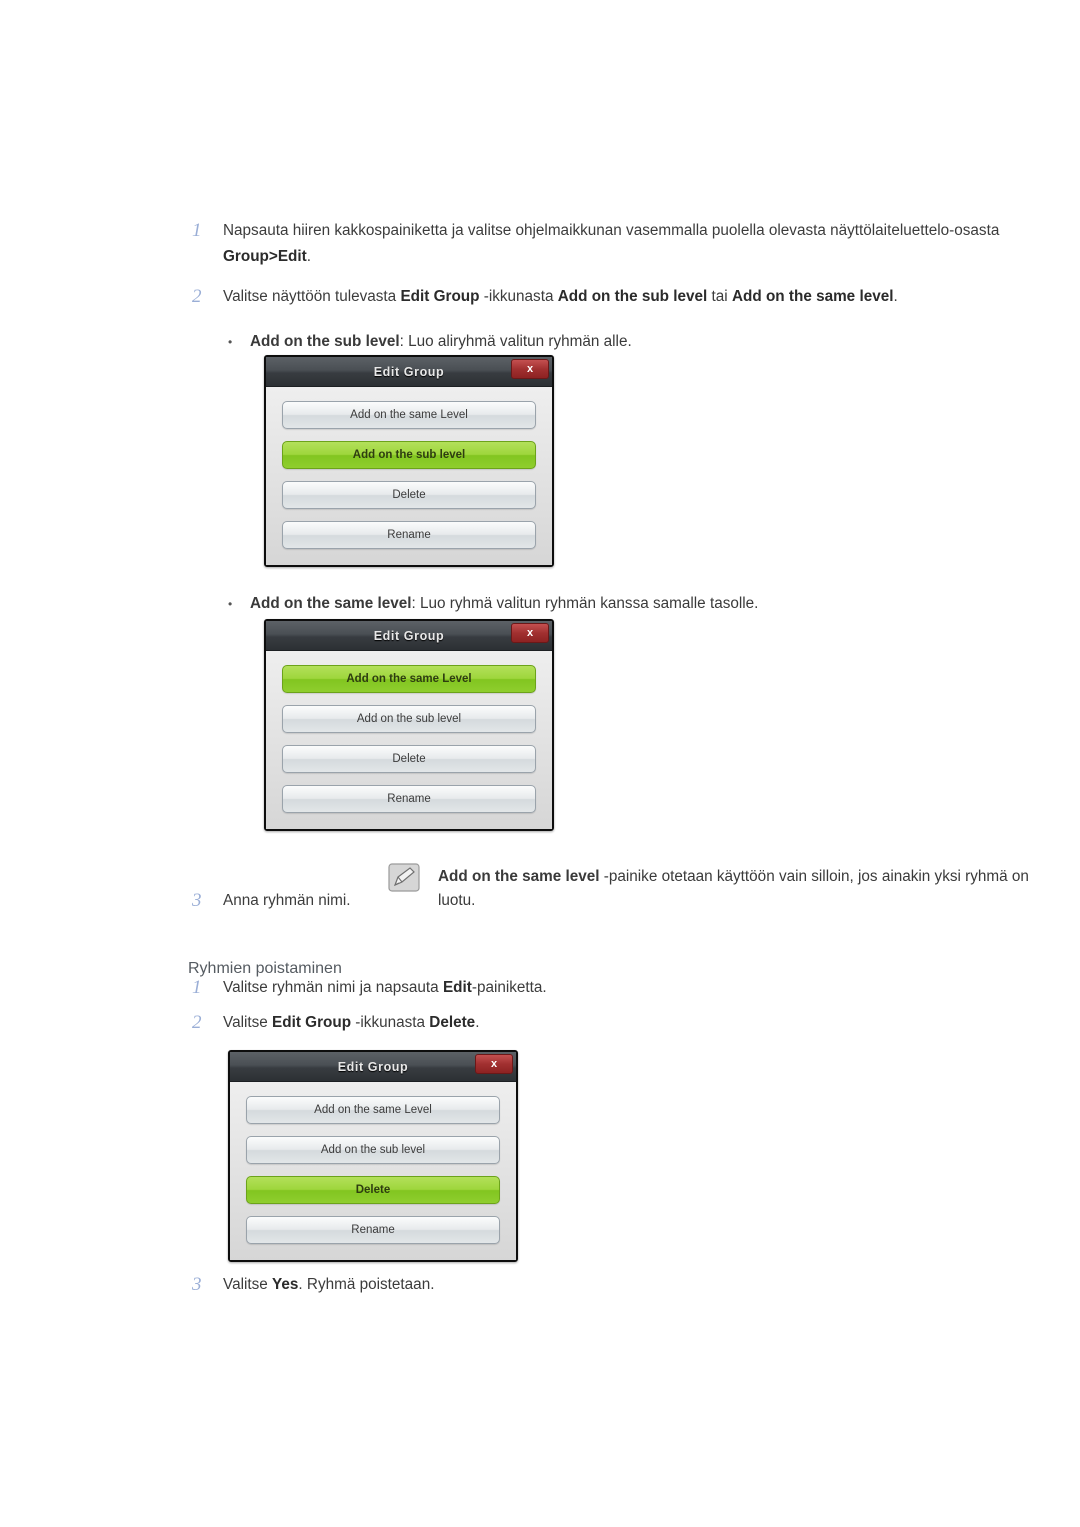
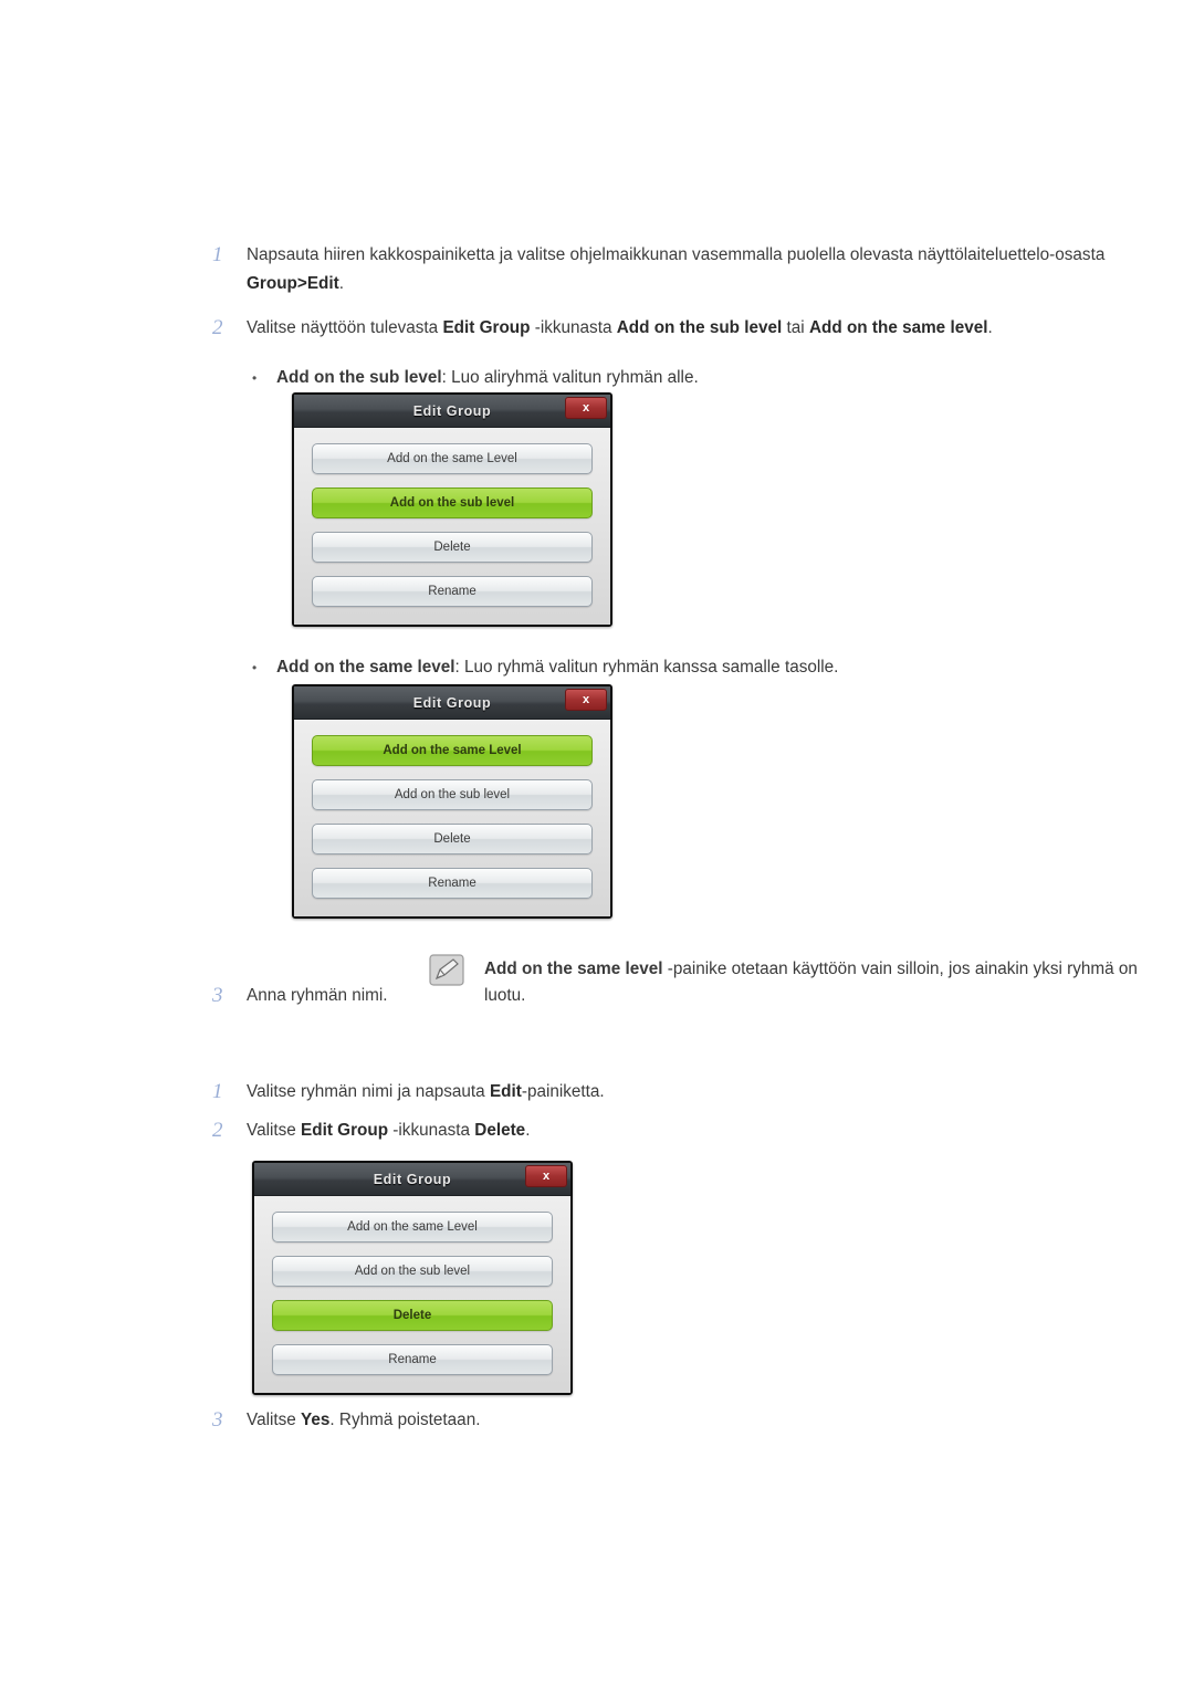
  1
  Napsauta hiiren kakkospainiketta ja valitse ohjelmaikkunan vasemmalla puolella olevasta näyttölaiteluettelo-osasta Group>Edit.
  2
  Valitse näyttöön tulevasta Edit Group -ikkunasta Add on the sub level tai Add on the same level.
  •
  Add on the sub level: Luo aliryhmä valitun ryhmän alle.
  Edit Group
  x
  Add on the same Level
  Add on the sub level
  Delete
  Rename
  •
  Add on the same level: Luo ryhmä valitun ryhmän kanssa samalle tasolle.
  Edit Group
  x
  Add on the same Level
  Add on the sub level
  Delete
  Rename
  Add on the same level -painike otetaan käyttöön vain silloin, jos ainakin yksi ryhmä on luotu.
  3
  Anna ryhmän nimi.
- Ryhmien poistaminen
  1
  Valitse ryhmän nimi ja napsauta Edit-painiketta.
  2
  Valitse Edit Group -ikkunasta Delete.
  Edit Group
  x
  Add on the same Level
  Add on the sub level
  Delete
  Rename
  3
  Valitse Yes. Ryhmä poistetaan.
